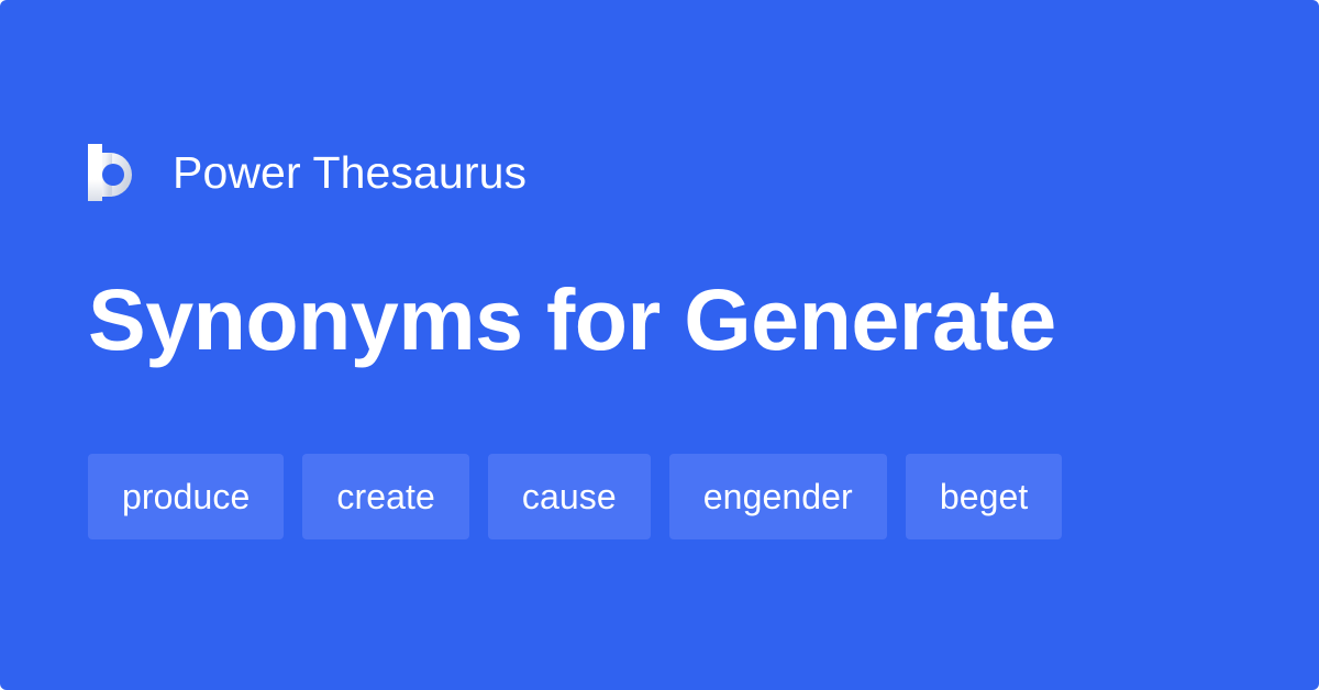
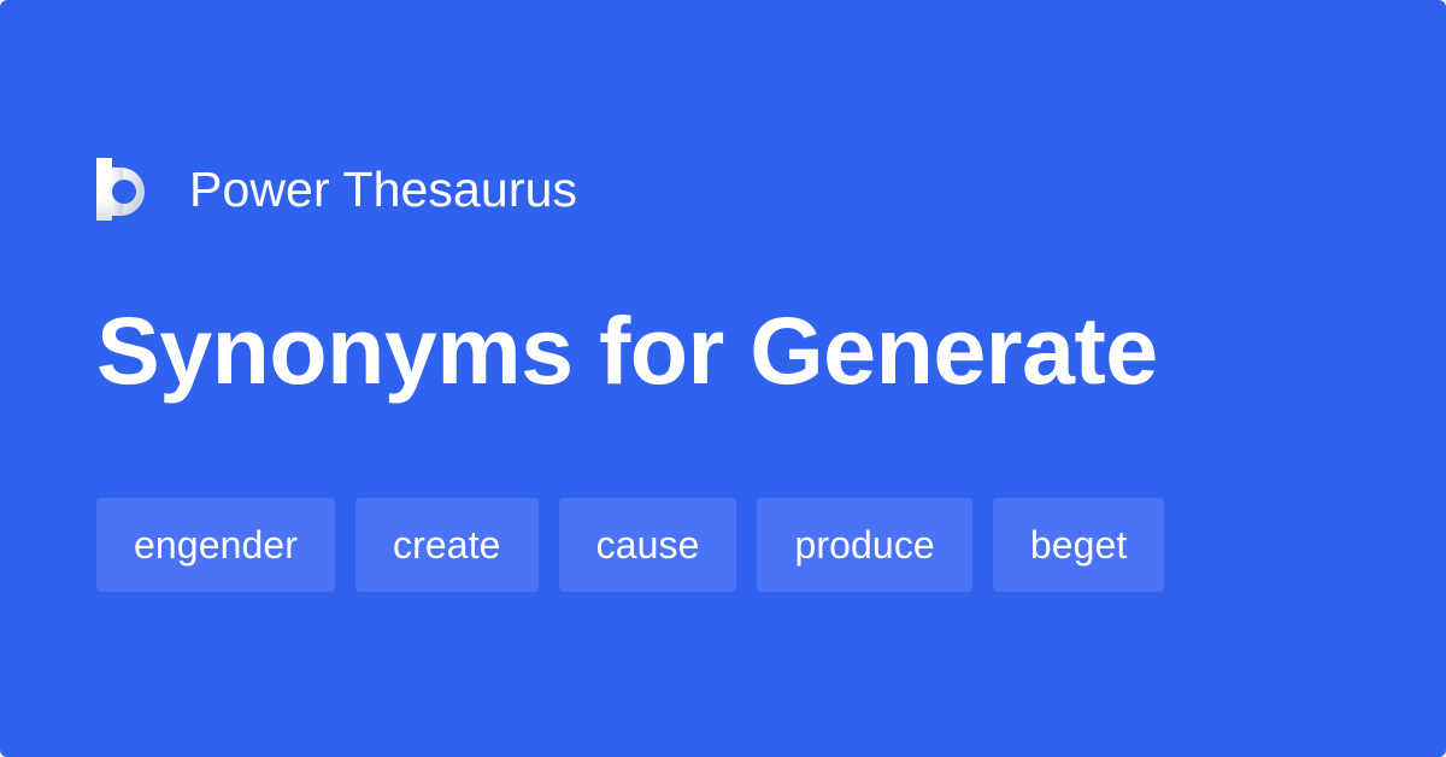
  Power Thesaurus
  Synonyms for Generate
- produce
+ engender
  create
  cause
- engender
+ produce
  beget
